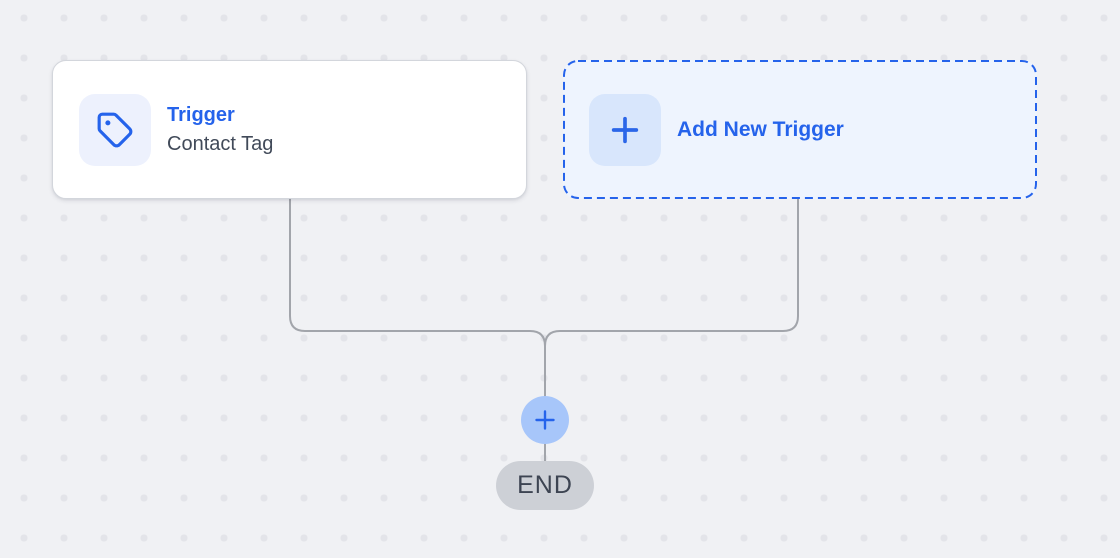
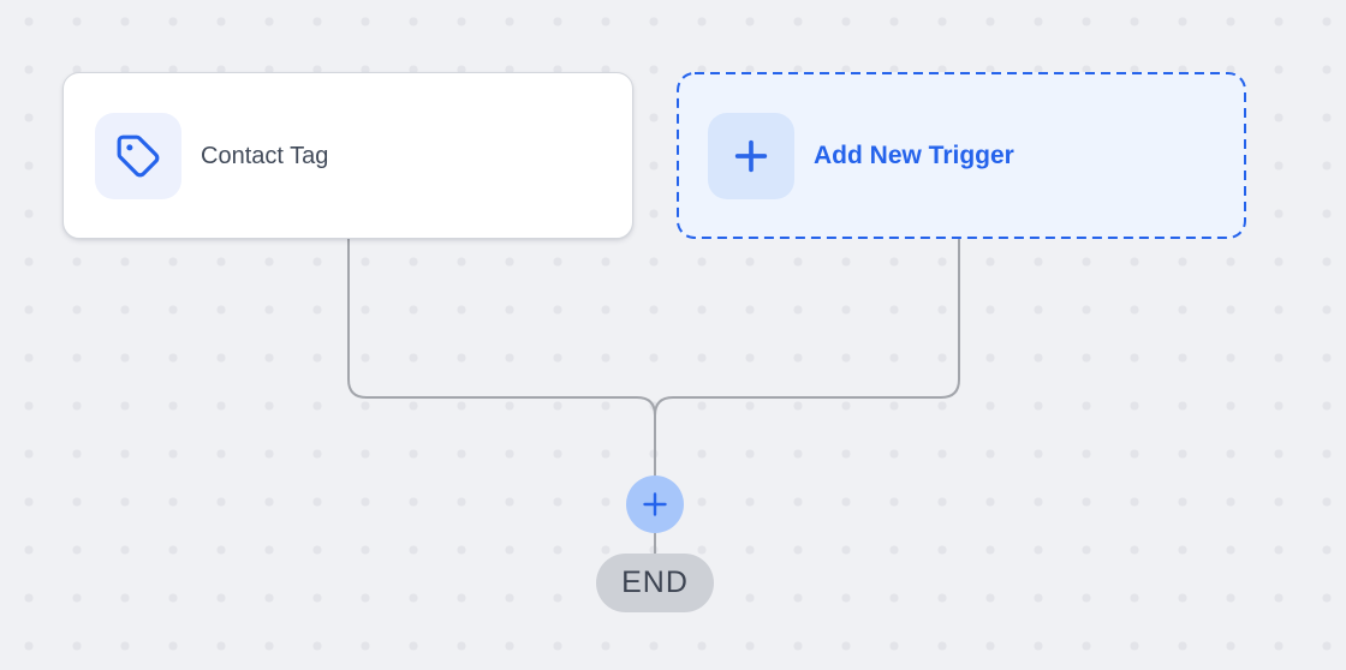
- Trigger
  Contact Tag
  Add New Trigger
  END
